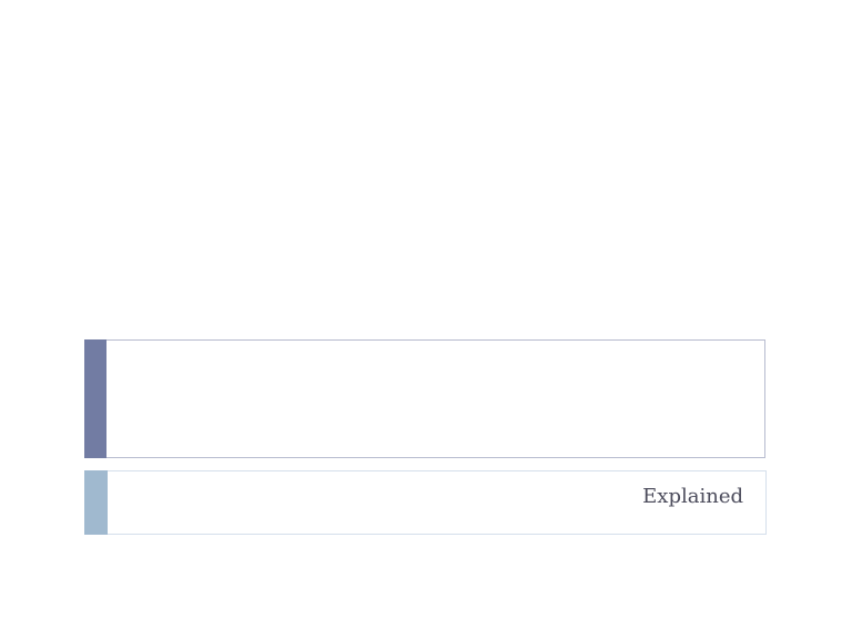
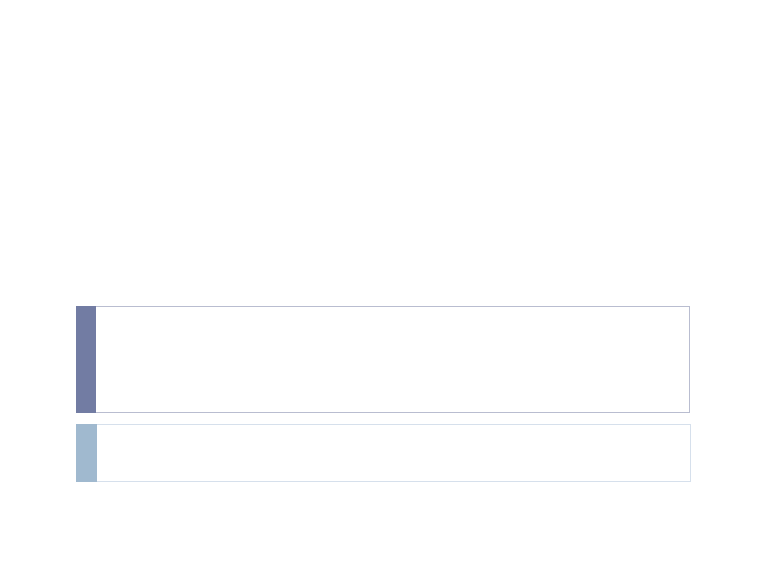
- Explained
